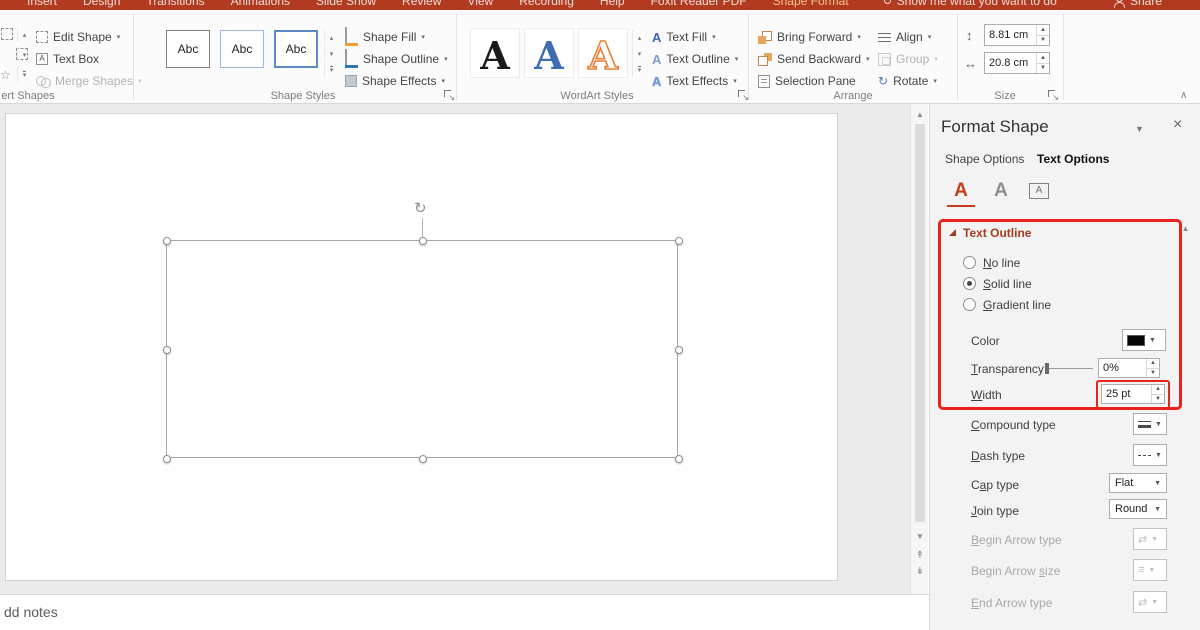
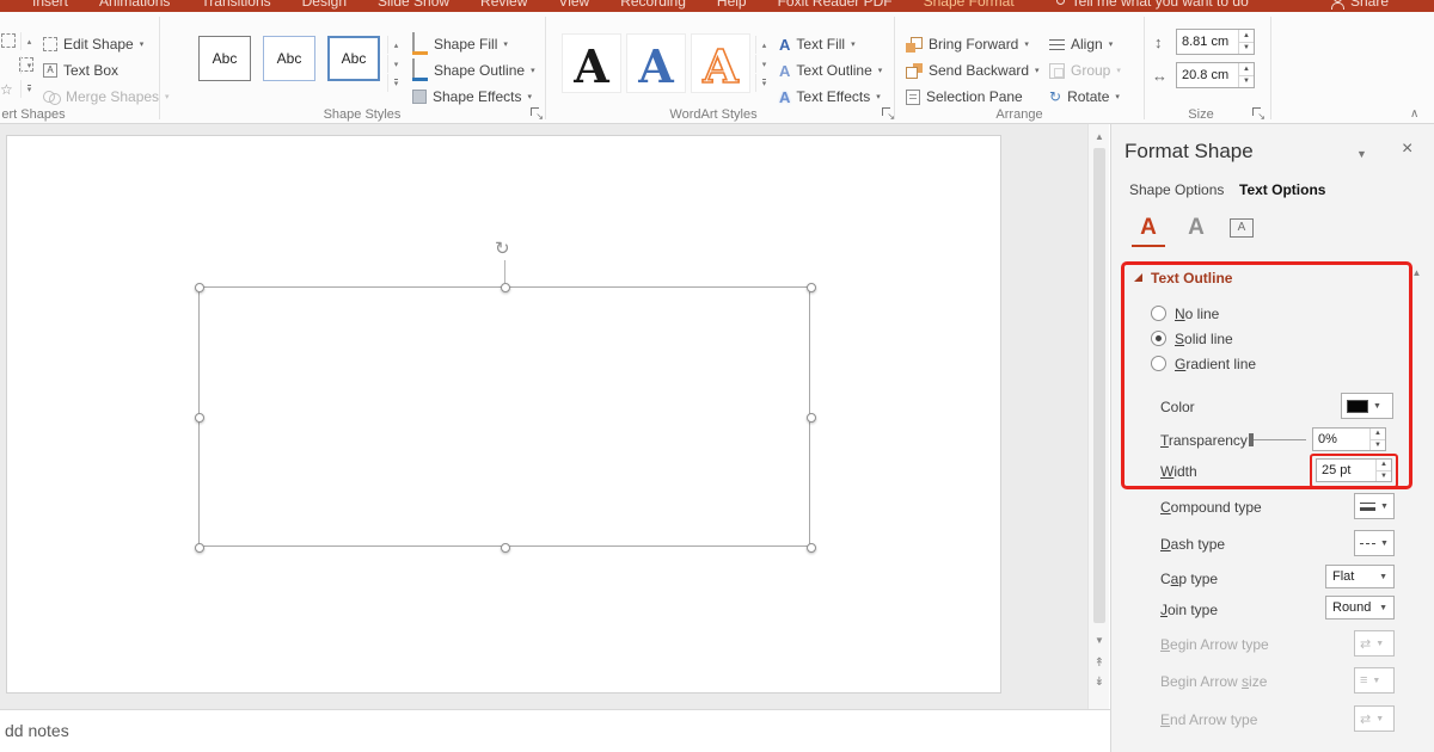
  Insert
- Design
+ Animations
  Transitions
- Animations
+ Design
  Slide Show
  Review
  View
  Recording
  Help
  Foxit Reader PDF
  Shape Format
- Show me what you want to do
+ Tell me what you want to do
  Share
  ☆
  Edit Shape
  A
  Text Box
  Merge Shapes
  ert Shapes
  Abc
  Abc
  Abc
  Shape Fill
  Shape Outline
  Shape Effects
  Shape Styles
  A
  A
  A
  A
  Text Fill
  A
  Text Outline
  A
  Text Effects
  WordArt Styles
  Bring Forward
  Send Backward
  Selection Pane
  Align
  Group
  ↻
  Rotate
  Arrange
  ↕
  8.81 cm
  ↔
  20.8 cm
  Size
  ∧
  ↻
  ▲
  ▼
  ↟
  ↡
  dd notes
  Format Shape
  ▼
  ×
  Shape Options
  Text Options
  A
  A
  A
  ▲
  Text Outline
  No line
  Solid line
  Gradient line
  Color
  Transparency
  0%
  Width
  25 pt
  Compound type
  Dash type
  Cap type
  Flat
  Join type
  Round
  Begin Arrow type
  ⇄
  Begin Arrow size
  ≡
  End Arrow type
  ⇄
